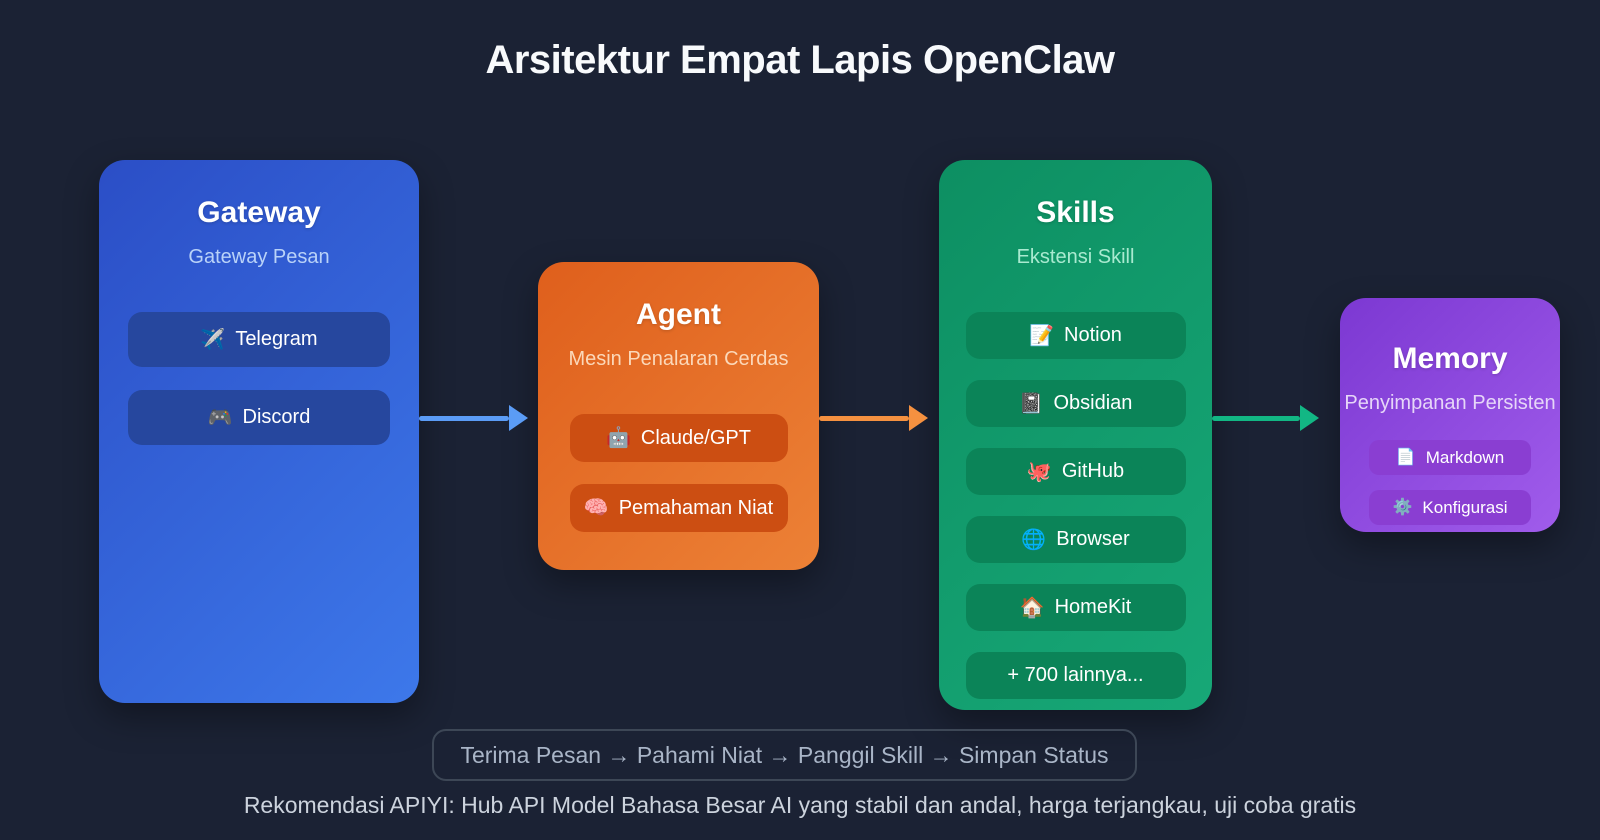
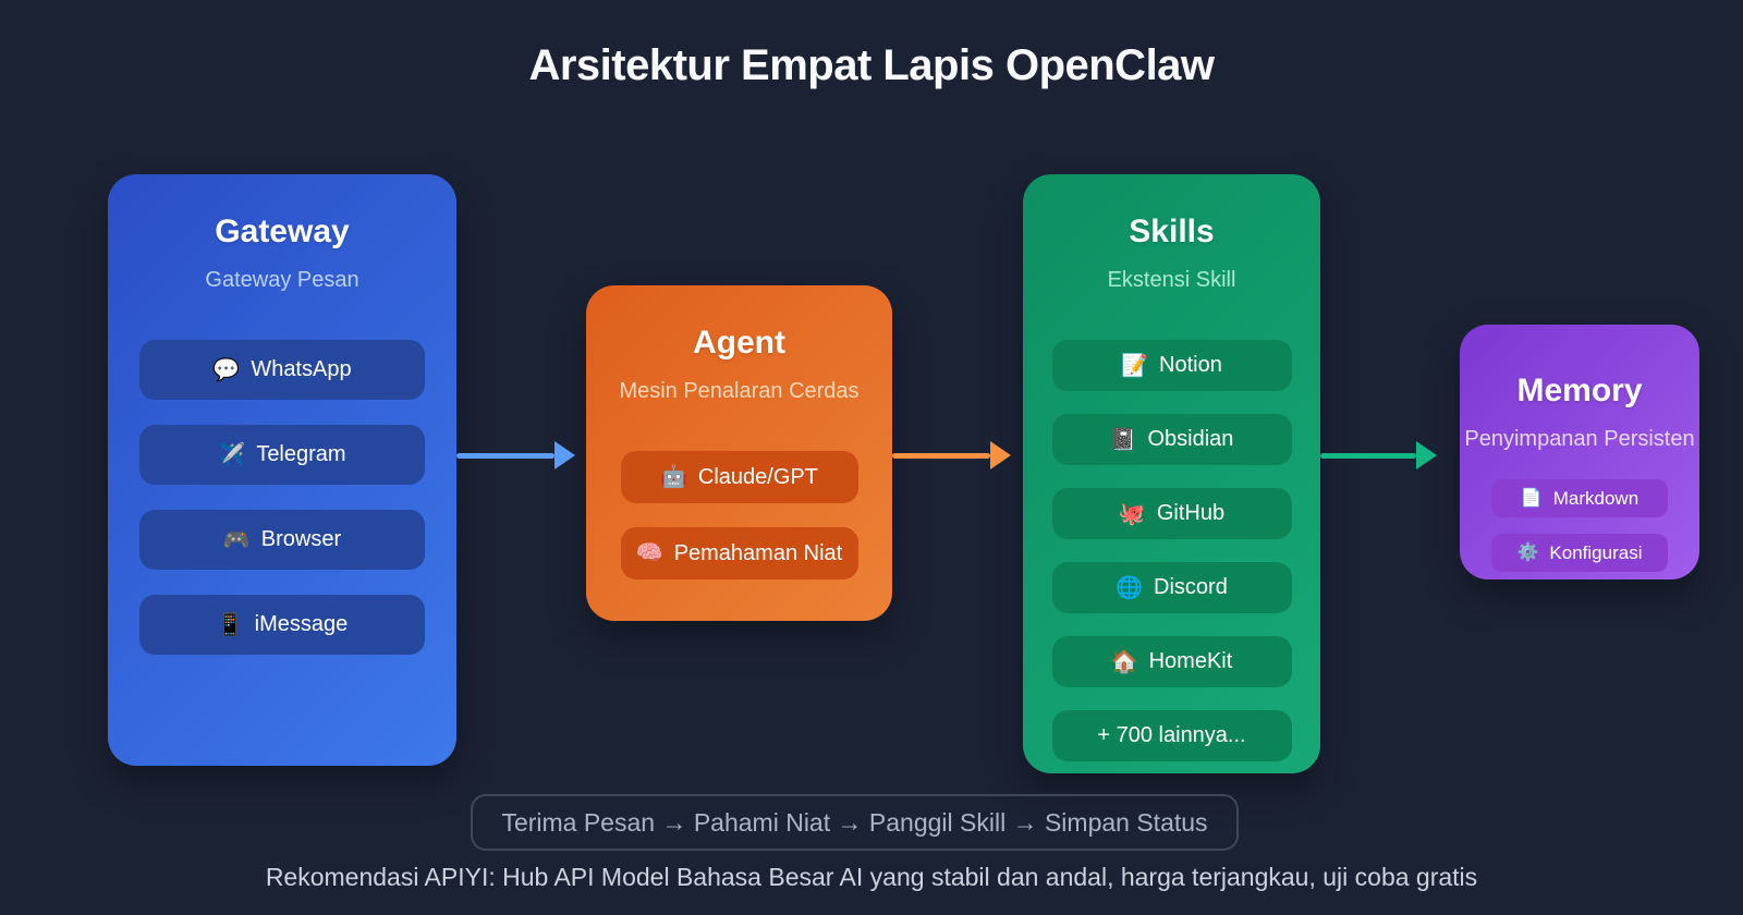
  Arsitektur Empat Lapis OpenClaw
  Gateway
  Gateway Pesan
+ 💬
+ WhatsApp
  ✈️
  Telegram
  🎮
- Discord
+ Browser
+ 📱
+ iMessage
  Agent
  Mesin Penalaran Cerdas
  🤖
  Claude/GPT
  🧠
  Pemahaman Niat
  Skills
  Ekstensi Skill
  📝
  Notion
  📓
  Obsidian
  🐙
  GitHub
  🌐
- Browser
+ Discord
  🏠
  HomeKit
  + 700 lainnya...
  Memory
  Penyimpanan Persisten
  📄
  Markdown
  ⚙️
  Konfigurasi
  Terima Pesan → Pahami Niat → Panggil Skill → Simpan Status
  Rekomendasi APIYI: Hub API Model Bahasa Besar AI yang stabil dan andal, harga terjangkau, uji coba gratis
